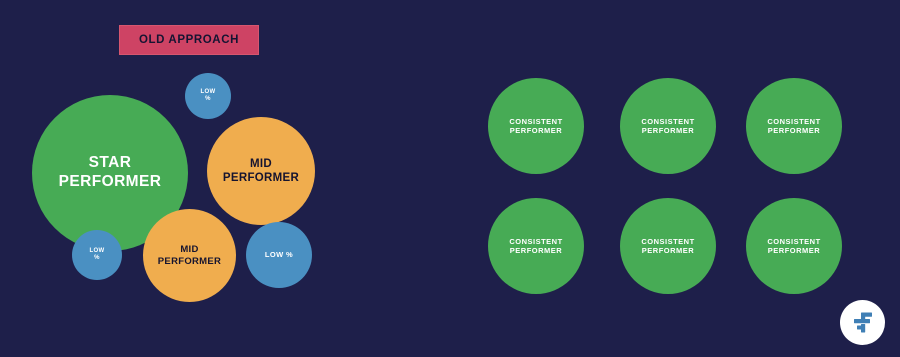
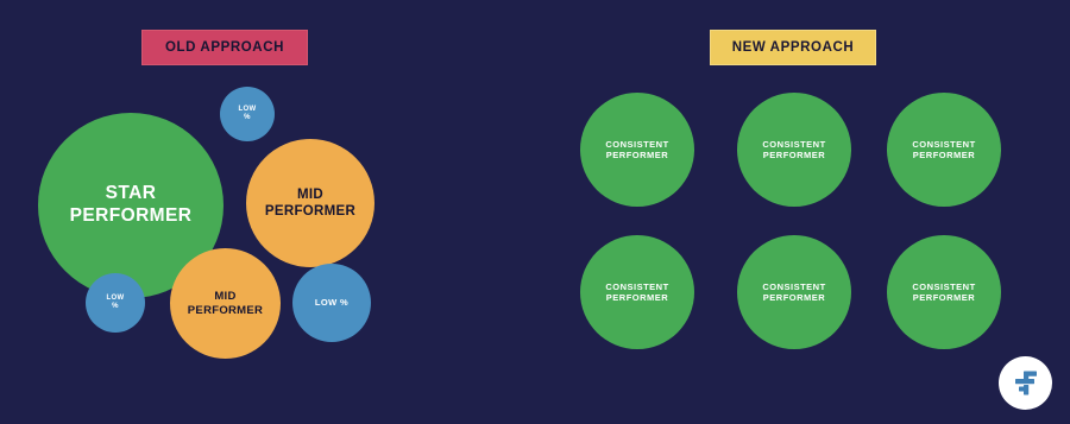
  OLD APPROACH
+ NEW APPROACH
  STAR
  PERFORMER
  MID
  PERFORMER
  MID
  PERFORMER
  LOW %
  CONSISTENT
  PERFORMER
  CONSISTENT
  PERFORMER
  CONSISTENT
  PERFORMER
  CONSISTENT
  PERFORMER
  CONSISTENT
  PERFORMER
  CONSISTENT
  PERFORMER
